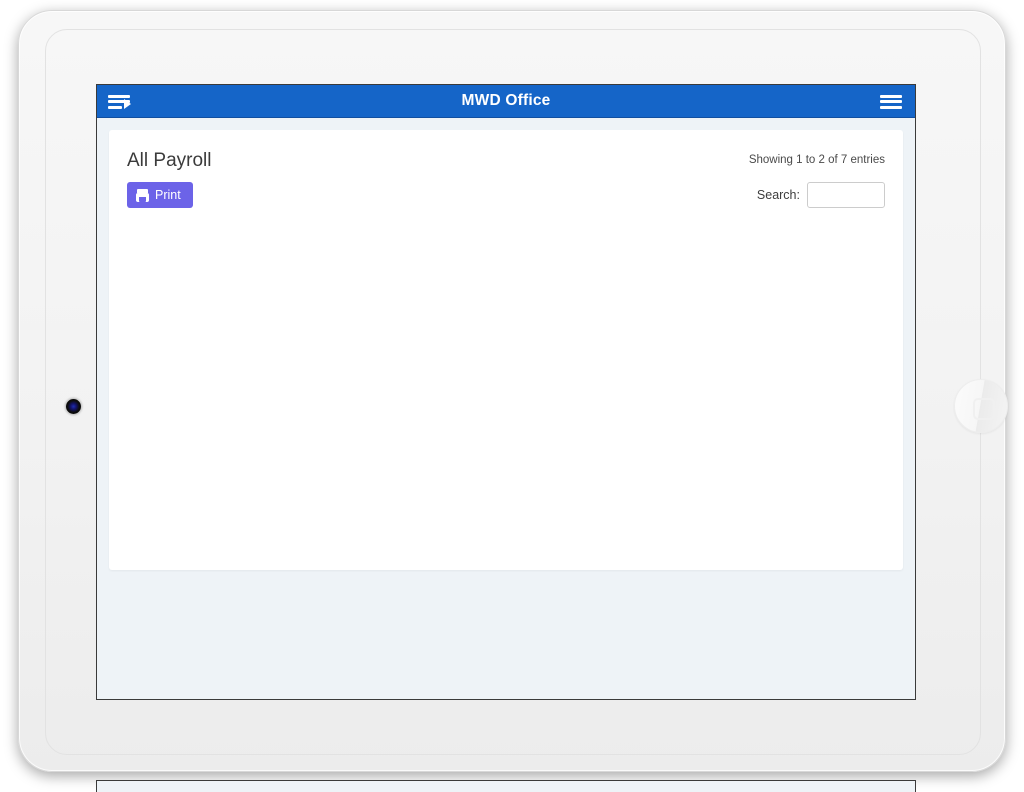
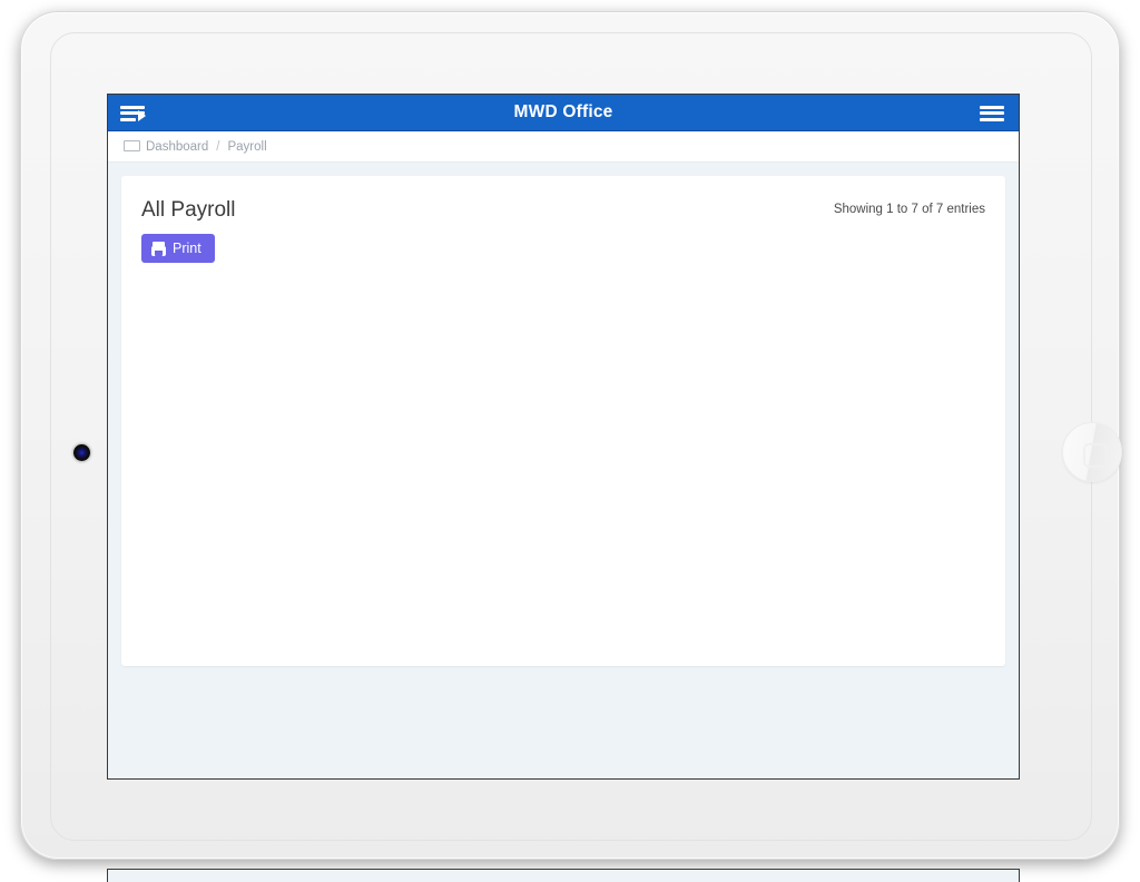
  MWD Office
+ Dashboard
+ /
+ Payroll
  All Payroll
- Showing 1 to 2 of 7 entries
+ Showing 1 to 7 of 7 entries
  Print
- Search:
